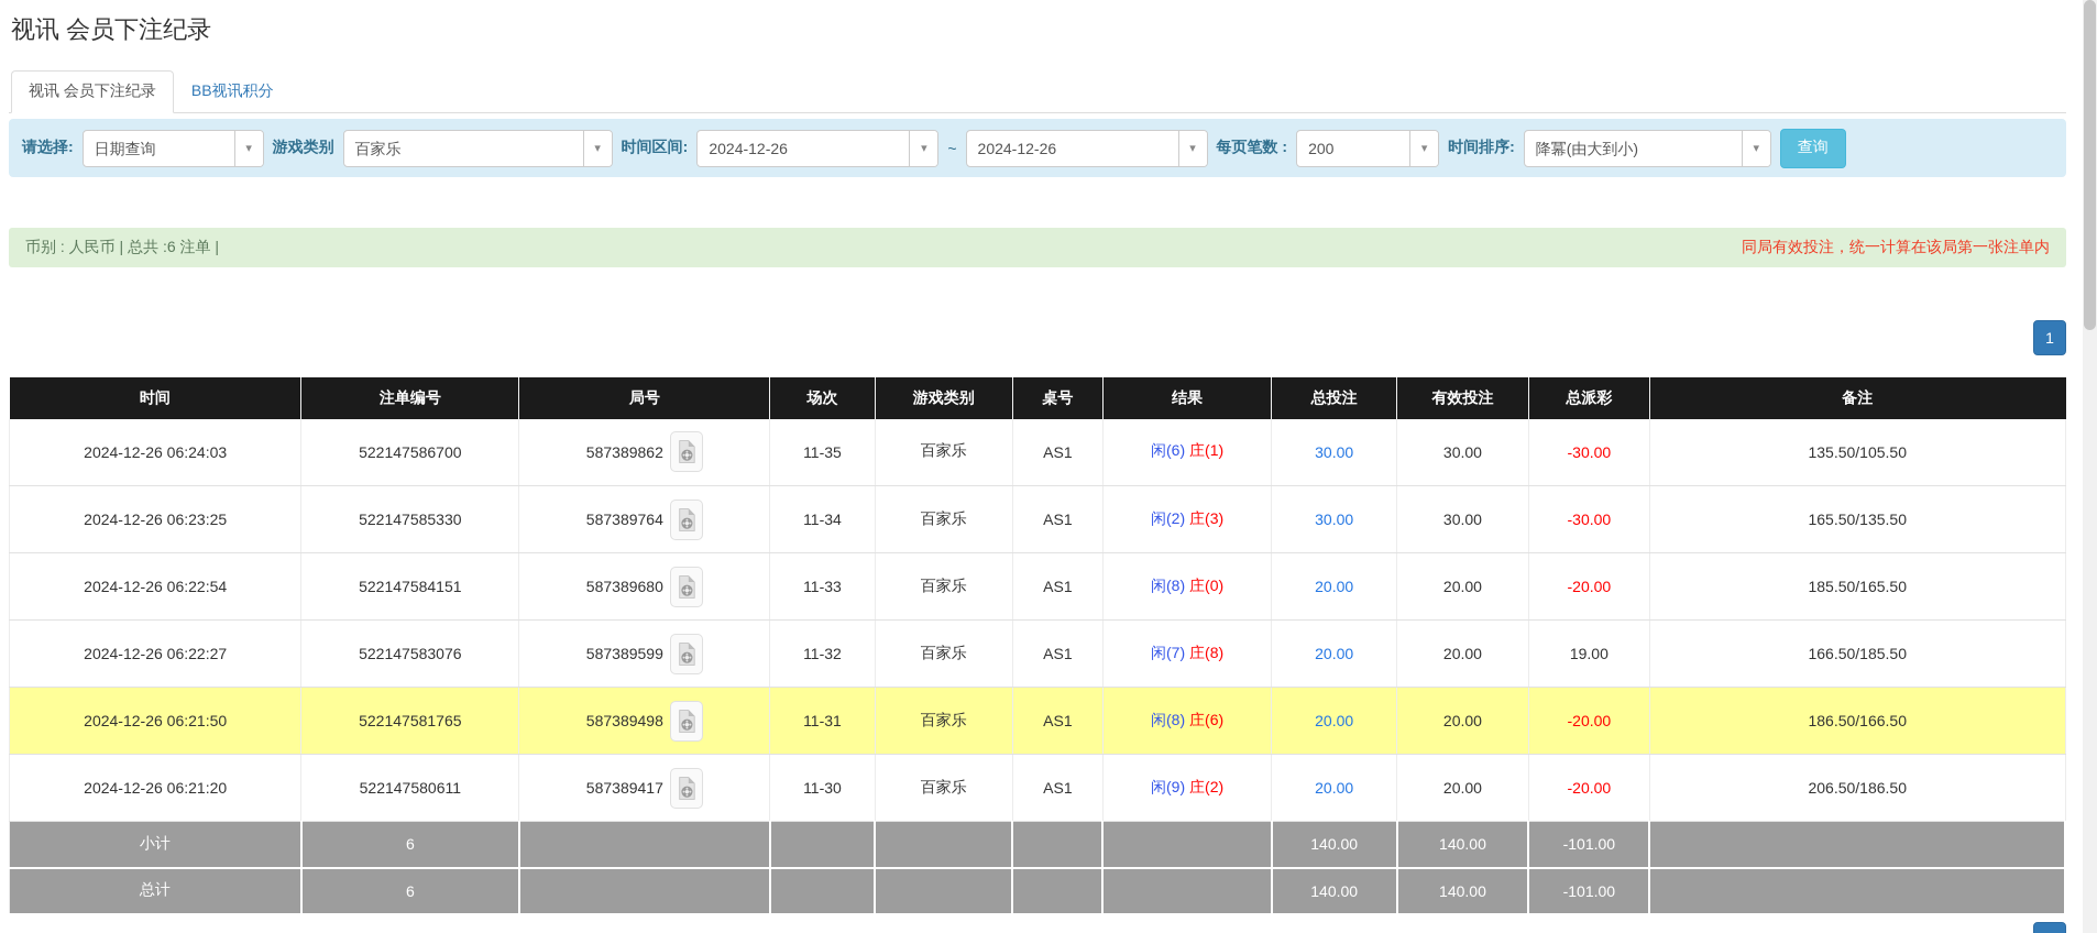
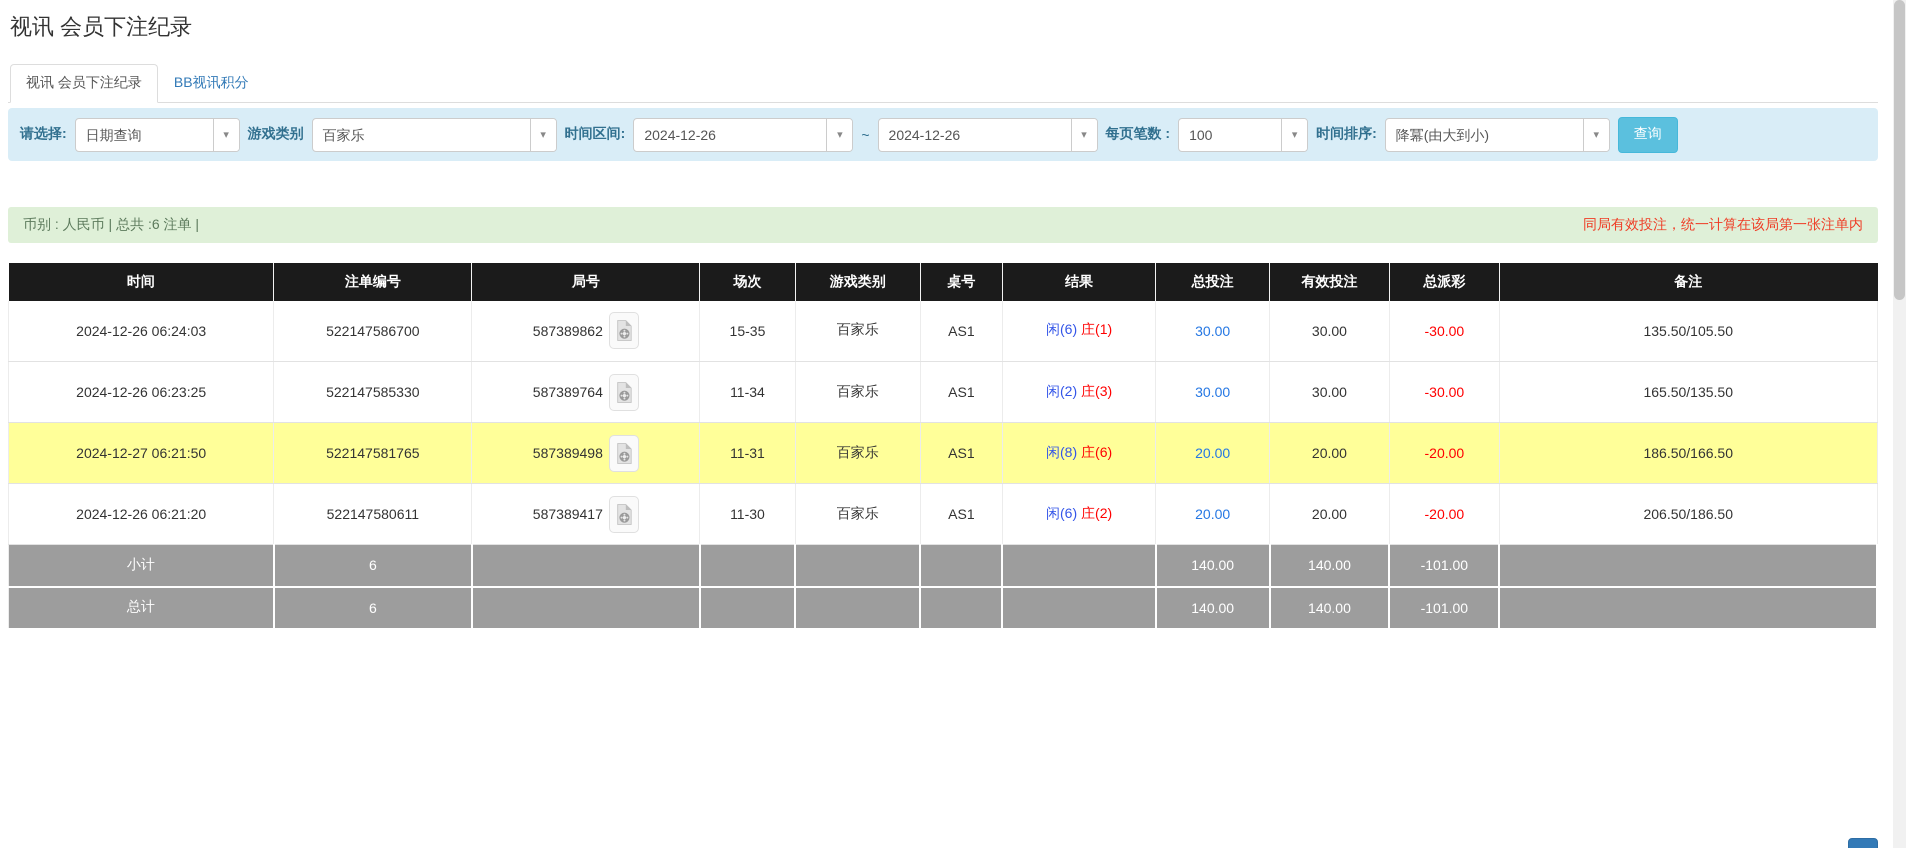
  视讯 会员下注纪录
  视讯 会员下注纪录
  BB视讯积分
  请选择:
  日期查询
  ▾
  游戏类别
  百家乐
  ▾
  时间区间:
  2024-12-26
  ▾
  ~
  2024-12-26
  ▾
  每页笔数 :
- 200
+ 100
  ▾
  时间排序:
  降冪(由大到小)
  ▾
  查询
  币别 : 人民币 | 总共 :6 注单 |
  同局有效投注，统一计算在该局第一张注单内
- 1
  时间	注单编号	局号	场次	游戏类别	桌号	结果	总投注	有效投注	总派彩	备注
- 2024-12-26 06:24:03	522147586700	587389862	11-35	百家乐	AS1	闲(6) 庄(1)	30.00	30.00	-30.00	135.50/105.50
+ 2024-12-26 06:24:03	522147586700	587389862	15-35	百家乐	AS1	闲(6) 庄(1)	30.00	30.00	-30.00	135.50/105.50
  2024-12-26 06:23:25	522147585330	587389764	11-34	百家乐	AS1	闲(2) 庄(3)	30.00	30.00	-30.00	165.50/135.50
- 2024-12-26 06:22:54	522147584151	587389680	11-33	百家乐	AS1	闲(8) 庄(0)	20.00	20.00	-20.00	185.50/165.50
- 2024-12-26 06:22:27	522147583076	587389599	11-32	百家乐	AS1	闲(7) 庄(8)	20.00	20.00	19.00	166.50/185.50
- 2024-12-26 06:21:50	522147581765	587389498	11-31	百家乐	AS1	闲(8) 庄(6)	20.00	20.00	-20.00	186.50/166.50
+ 2024-12-27 06:21:50	522147581765	587389498	11-31	百家乐	AS1	闲(8) 庄(6)	20.00	20.00	-20.00	186.50/166.50
- 2024-12-26 06:21:20	522147580611	587389417	11-30	百家乐	AS1	闲(9) 庄(2)	20.00	20.00	-20.00	206.50/186.50
+ 2024-12-26 06:21:20	522147580611	587389417	11-30	百家乐	AS1	闲(6) 庄(2)	20.00	20.00	-20.00	206.50/186.50
  小计	6						140.00	140.00	-101.00
  总计	6						140.00	140.00	-101.00
